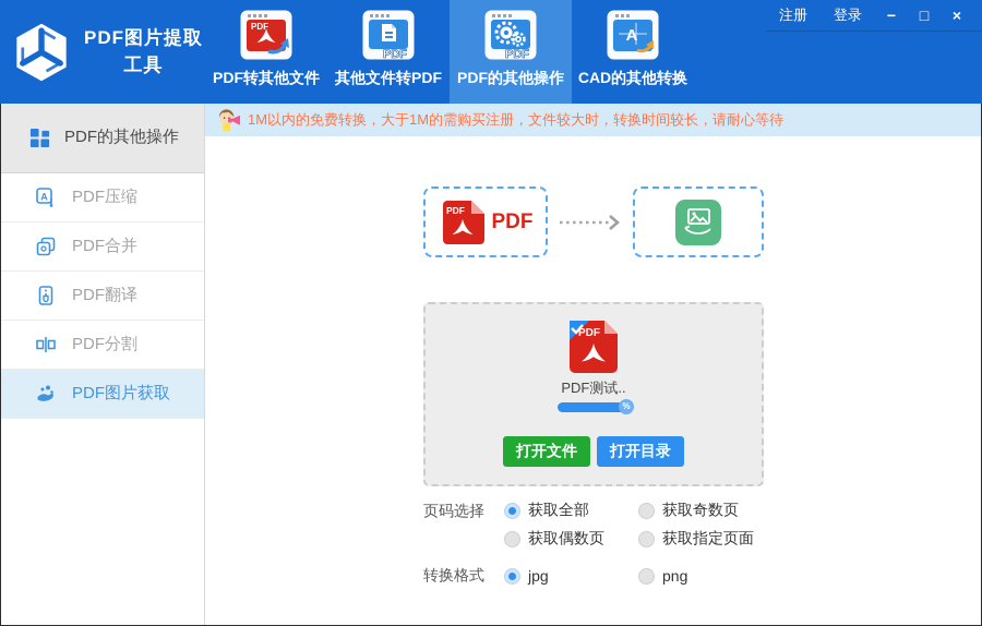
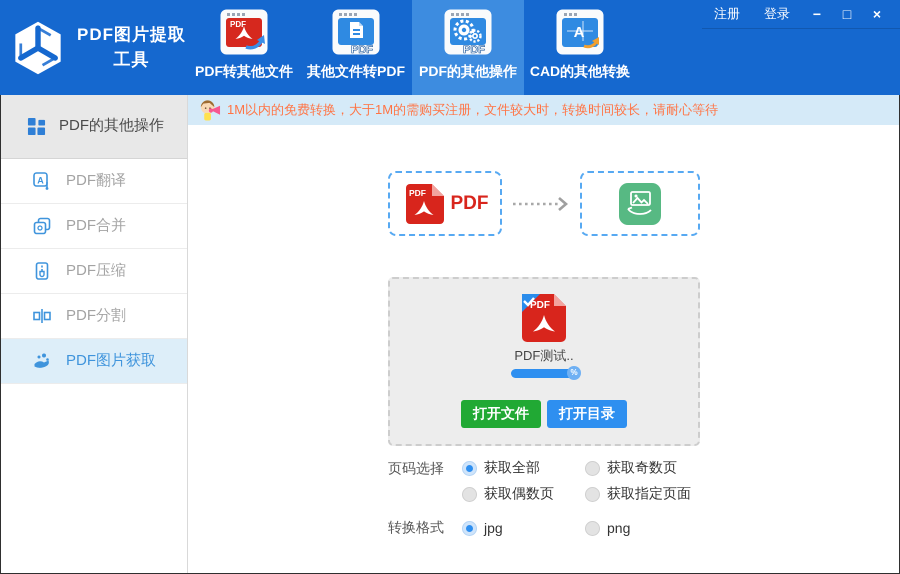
  PDF图片提取
  工具
  PDF
  PDF转其他文件
  PDF
  其他文件转PDF
  PDF
  PDF的其他操作
  A
  CAD的其他转换
  注册
  登录
  −
  □
  ×
  PDF的其他操作
  A
- PDF压缩
+ PDF翻译
  PDF合并
- PDF翻译
+ PDF压缩
  PDF分割
  PDF图片获取
  1M以内的免费转换，大于1M的需购买注册，文件较大时，转换时间较长，请耐心等待
  PDF
  PDF
  PDF
  PDF测试..
  %
  打开文件
  打开目录
  页码选择
  获取全部
  获取奇数页
  获取偶数页
  获取指定页面
  转换格式
  jpg
  png
